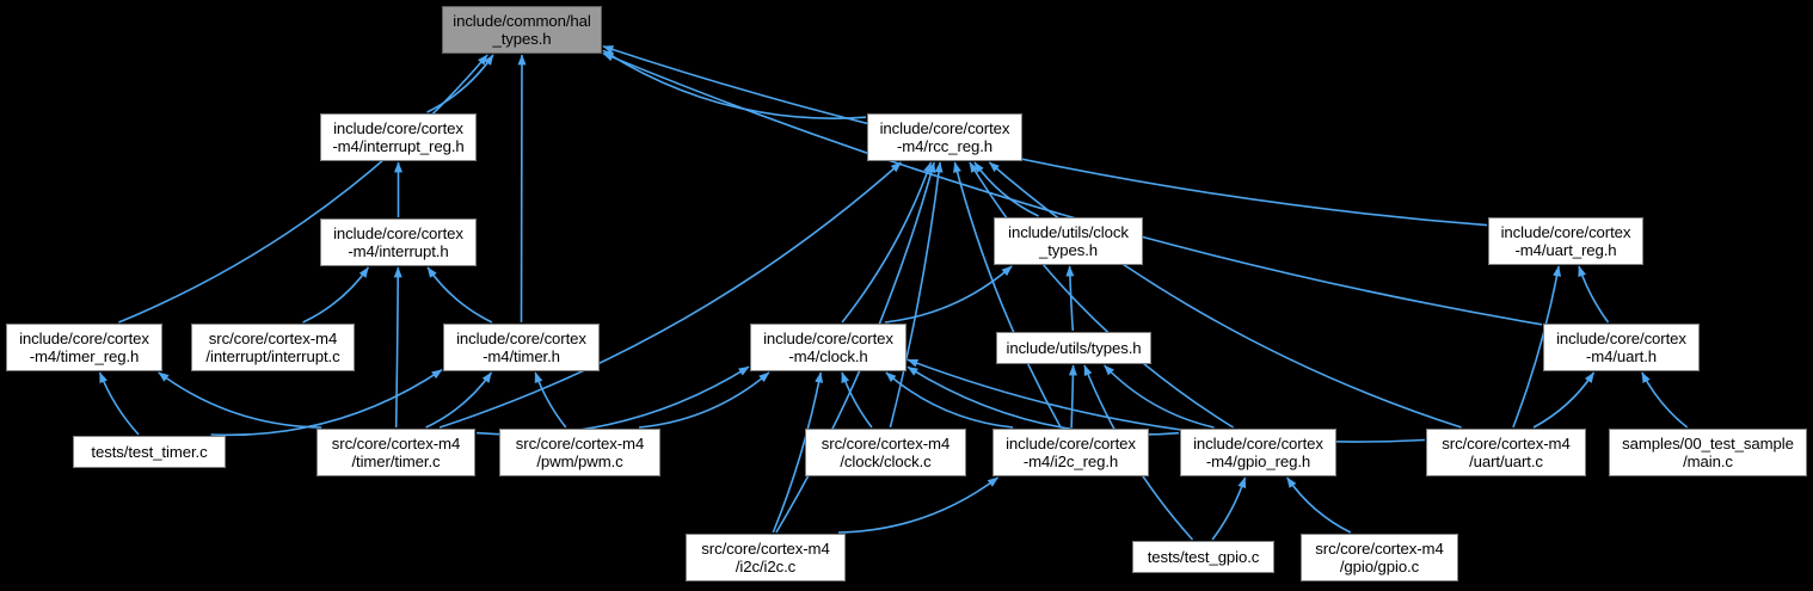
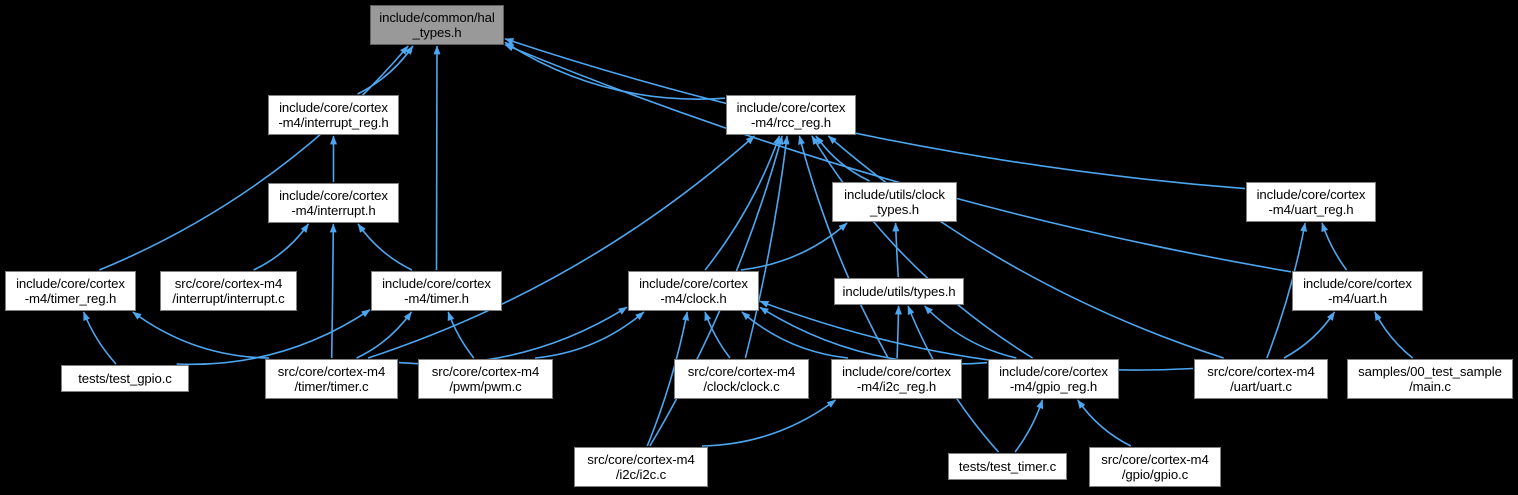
  include/common/hal
  _types.h
  include/core/cortex
  -m4/interrupt_reg.h
  include/core/cortex
  -m4/rcc_reg.h
  include/utils/clock
  _types.h
  include/core/cortex
  -m4/uart_reg.h
  include/core/cortex
  -m4/interrupt.h
  include/core/cortex
  -m4/timer_reg.h
  src/core/cortex-m4
  /interrupt/interrupt.c
  include/core/cortex
  -m4/timer.h
  include/core/cortex
  -m4/clock.h
  include/utils/types.h
  include/core/cortex
  -m4/uart.h
- tests/test_timer.c
+ tests/test_gpio.c
  src/core/cortex-m4
  /timer/timer.c
  src/core/cortex-m4
  /pwm/pwm.c
  src/core/cortex-m4
  /clock/clock.c
  include/core/cortex
  -m4/i2c_reg.h
  include/core/cortex
  -m4/gpio_reg.h
  src/core/cortex-m4
  /uart/uart.c
  samples/00_test_sample
  /main.c
  src/core/cortex-m4
  /i2c/i2c.c
- tests/test_gpio.c
+ tests/test_timer.c
  src/core/cortex-m4
  /gpio/gpio.c
